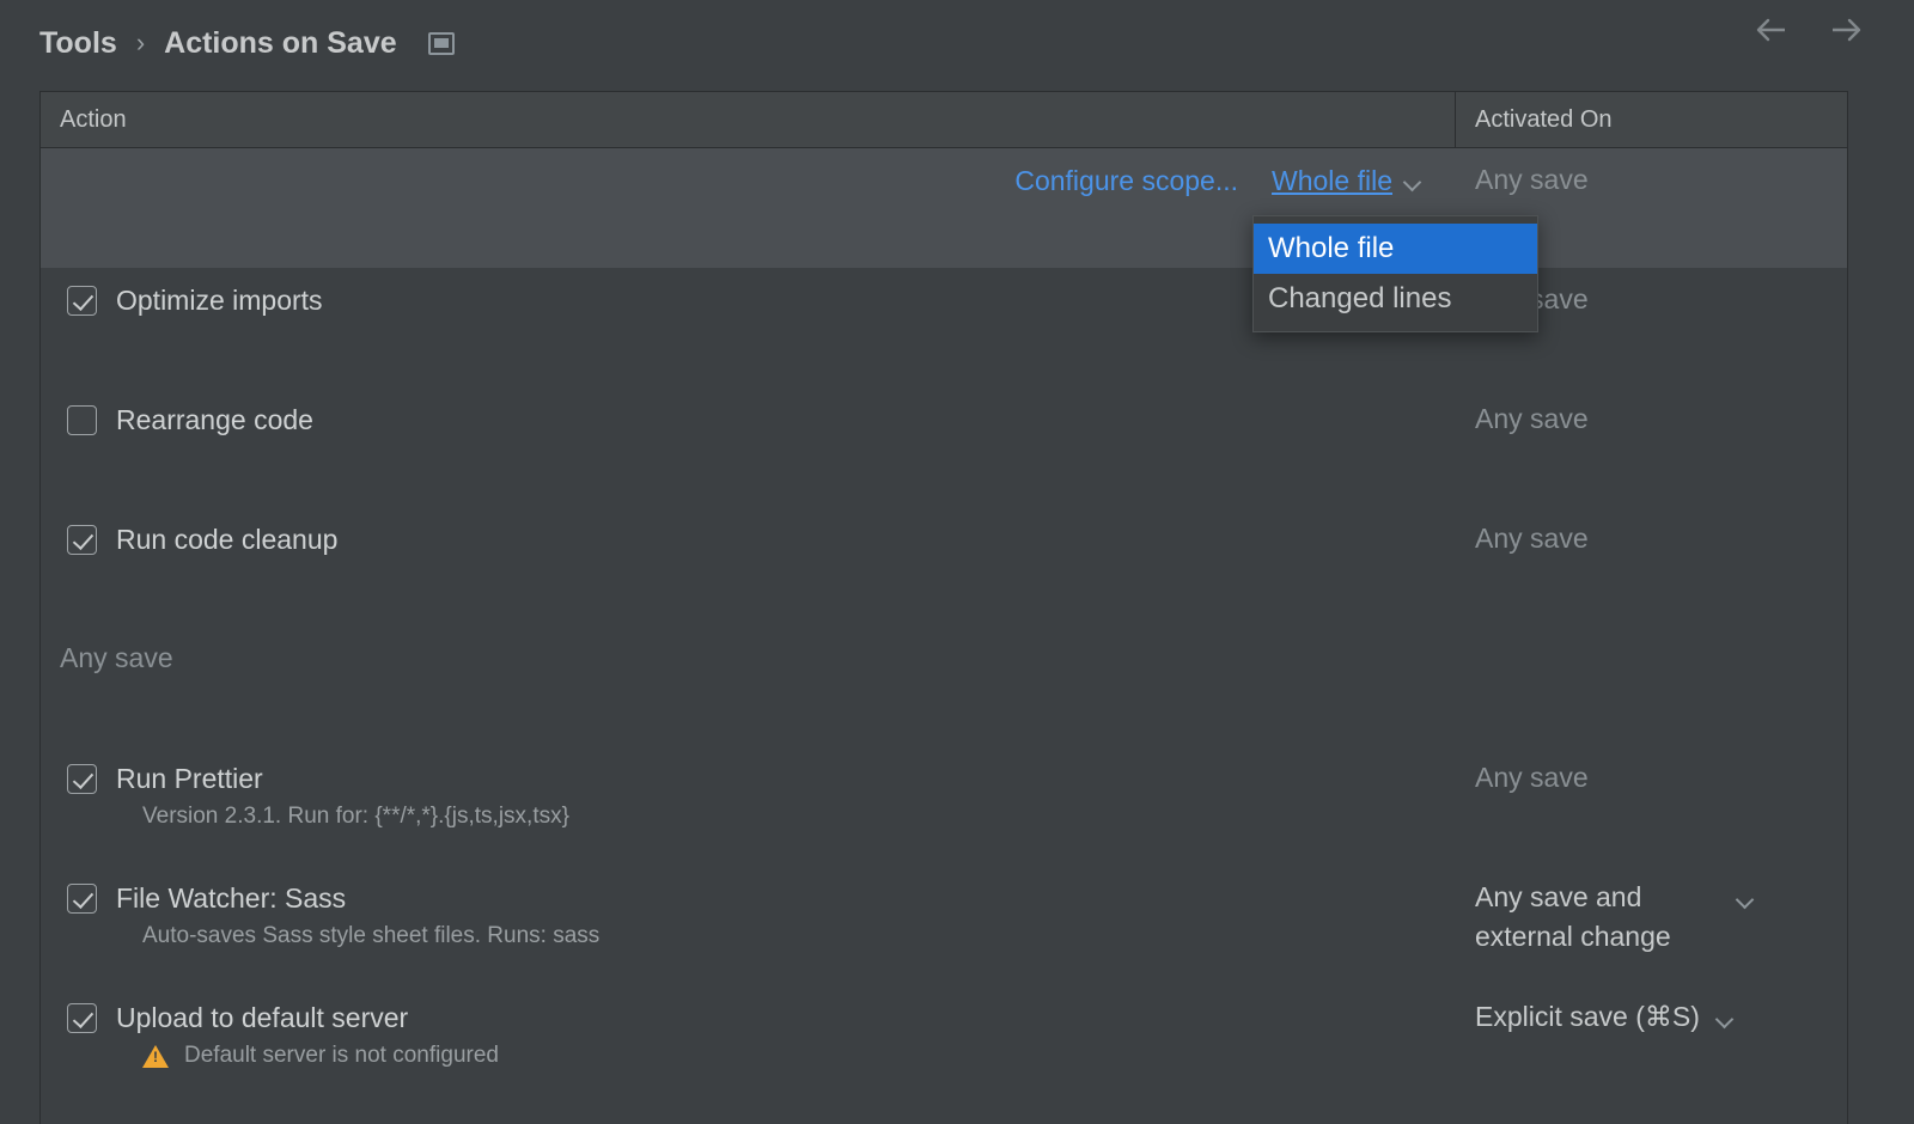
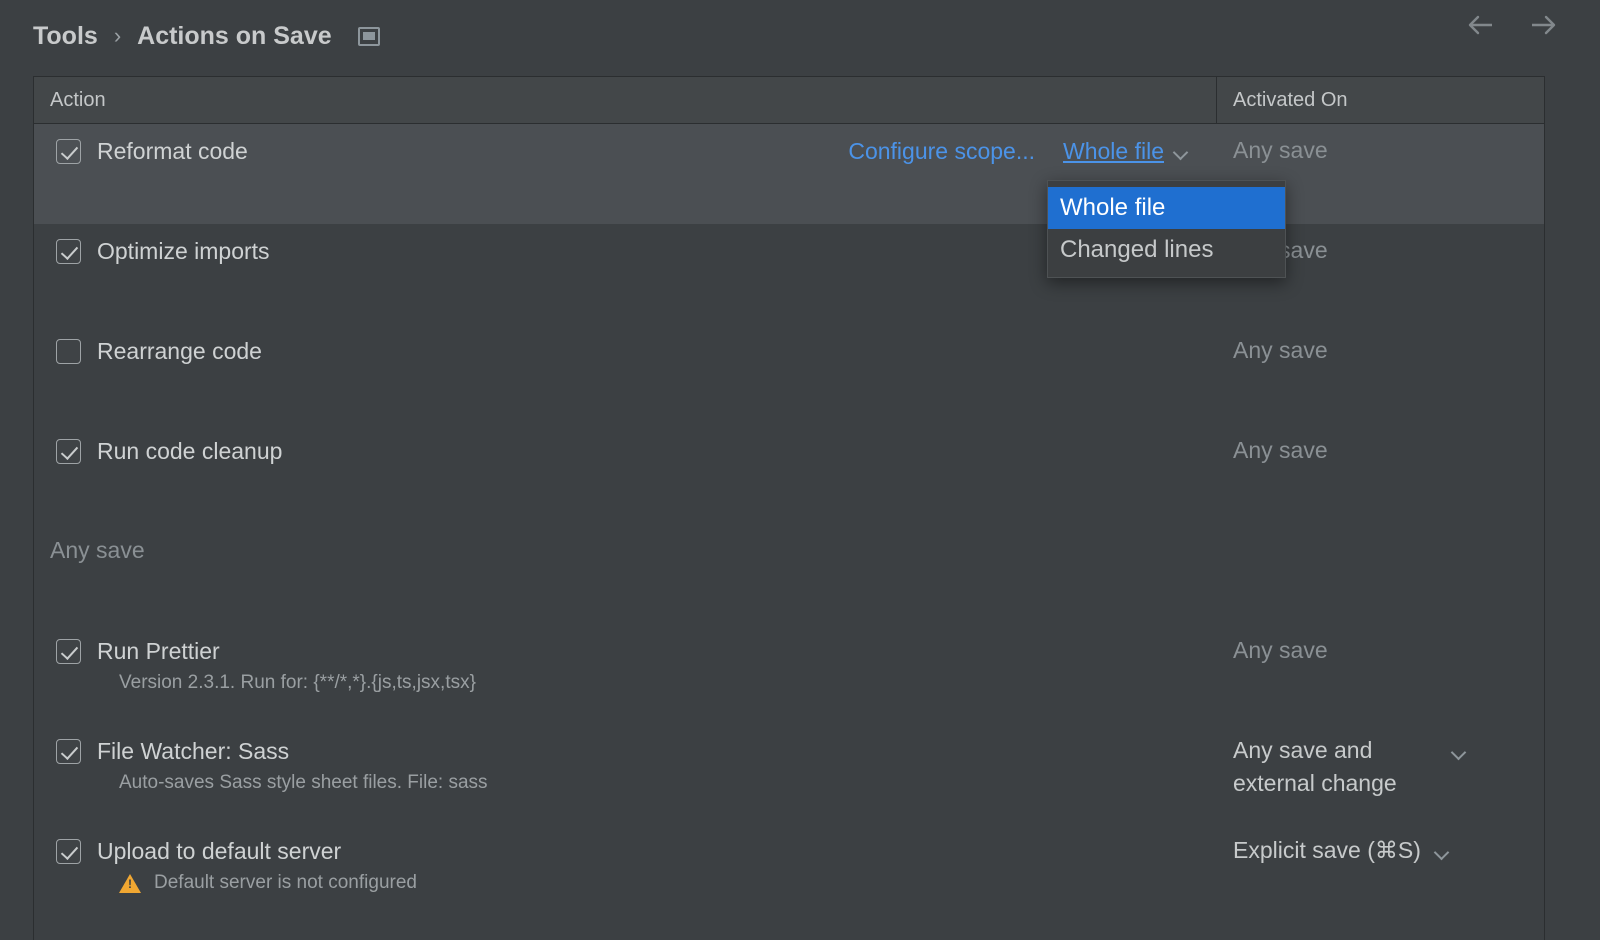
  Tools
  ›
  Actions on Save
  Action
  Activated On
+ Reformat code
  Configure scope...
  Whole file
  Any save
  Optimize imports
  Rearrange code
  Any save
  Run code cleanup
  Any save
  Any save
  Run Prettier
  Version 2.3.1. Run for: {**/*,*}.{js,ts,jsx,tsx}
  Any save
  File Watcher: Sass
- Auto-saves Sass style sheet files. Runs: sass
+ Auto-saves Sass style sheet files. File: sass
  Any save and external change
  Upload to default server
  Default server is not configured
  Explicit save (⌘S)
  Whole file
  Changed lines
